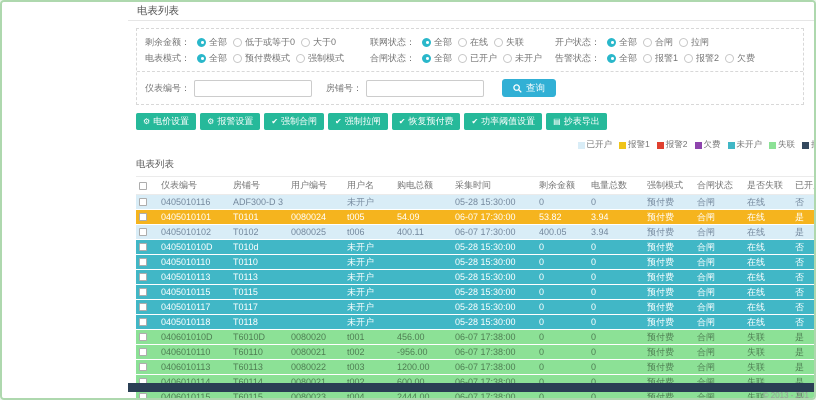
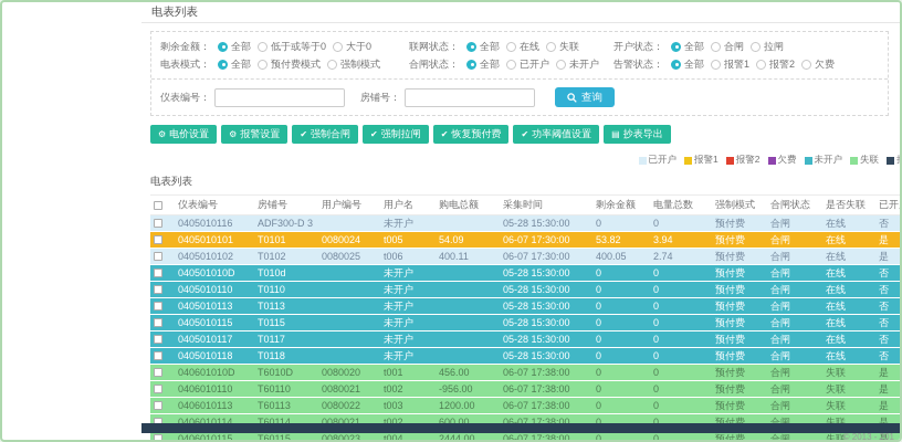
  电表列表
  剩余金额：
  全部
  低于或等于0
  大于0
  联网状态：
  全部
  在线
  失联
  开户状态：
  全部
  合闸
  拉闸
  电表模式：
  全部
  预付费模式
  强制模式
  合闸状态：
  全部
  已开户
  未开户
  告警状态：
  全部
  报警1
  报警2
  欠费
  仪表编号：
  房铺号：
  查询
  ⚙
  电价设置
  ⚙
  报警设置
  ✔
  强制合闸
  ✔
  强制拉闸
  ✔
  恢复预付费
  ✔
  功率阈值设置
  ▤
  抄表导出
  已开户
  报警1
  报警2
  欠费
  未开户
  失联
  电表列表
  	仪表编号	房铺号	用户编号	用户名	购电总额	采集时间	剩余金额	电量总数	强制模式	合闸状态	是否失联	已开
  	0405010116	ADF300-D 3		未开户		05-28 15:30:00	0	0	预付费	合闸	在线	否
  	0405010101	T0101	0080024	t005	54.09	06-07 17:30:00	53.82	3.94	预付费	合闸	在线	是
- 	0405010102	T0102	0080025	t006	400.11	06-07 17:30:00	400.05	3.94	预付费	合闸	在线	是
+ 	0405010102	T0102	0080025	t006	400.11	06-07 17:30:00	400.05	2.74	预付费	合闸	在线	是
  	040501010D	T010d		未开户		05-28 15:30:00	0	0	预付费	合闸	在线	否
  	0405010110	T0110		未开户		05-28 15:30:00	0	0	预付费	合闸	在线	否
  	0405010113	T0113		未开户		05-28 15:30:00	0	0	预付费	合闸	在线	否
  	0405010115	T0115		未开户		05-28 15:30:00	0	0	预付费	合闸	在线	否
  	0405010117	T0117		未开户		05-28 15:30:00	0	0	预付费	合闸	在线	否
  	0405010118	T0118		未开户		05-28 15:30:00	0	0	预付费	合闸	在线	否
  	040601010D	T6010D	0080020	t001	456.00	06-07 17:38:00	0	0	预付费	合闸	失联	是
  	0406010110	T60110	0080021	t002	-956.00	06-07 17:38:00	0	0	预付费	合闸	失联	是
  	0406010113	T60113	0080022	t003	1200.00	06-07 17:38:00	0	0	预付费	合闸	失联	是
  	0406010114	T60114	0080021	t002	600.00	06-07 17:38:00	0	0	预付费	合闸	失联	是
  	0406010115	T60115	0080023	t004	2444.00	06-07 17:38:00	0	0	预付费	合闸	失联	是
  © 2013 - 201
